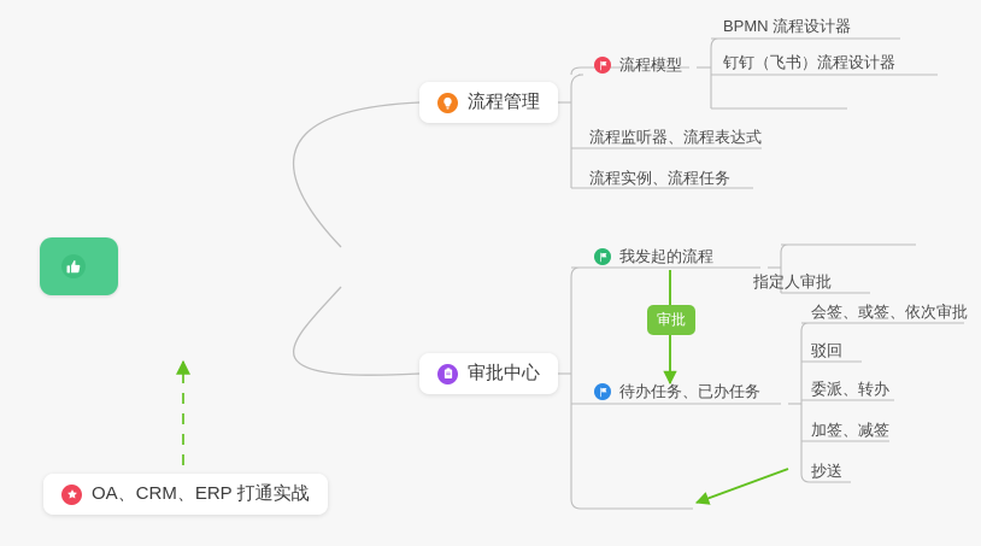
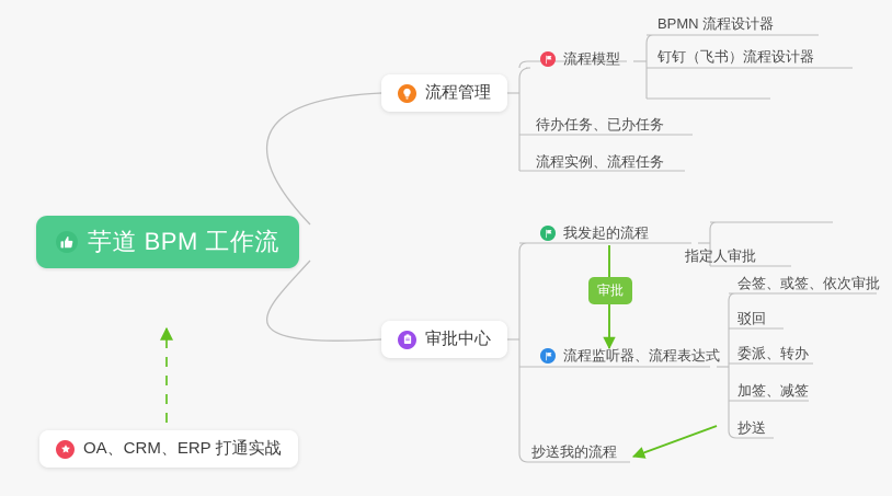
+ 芋道 BPM 工作流
  流程管理
  流程模型
  BPMN 流程设计器
  钉钉（飞书）流程设计器
- 流程监听器、流程表达式
+ 待办任务、已办任务
  流程实例、流程任务
  审批中心
  我发起的流程
  指定人审批
- 待办任务、已办任务
+ 流程监听器、流程表达式
  会签、或签、依次审批
  驳回
  委派、转办
  加签、减签
  抄送
+ 抄送我的流程
  审批
  OA、CRM、ERP 打通实战
